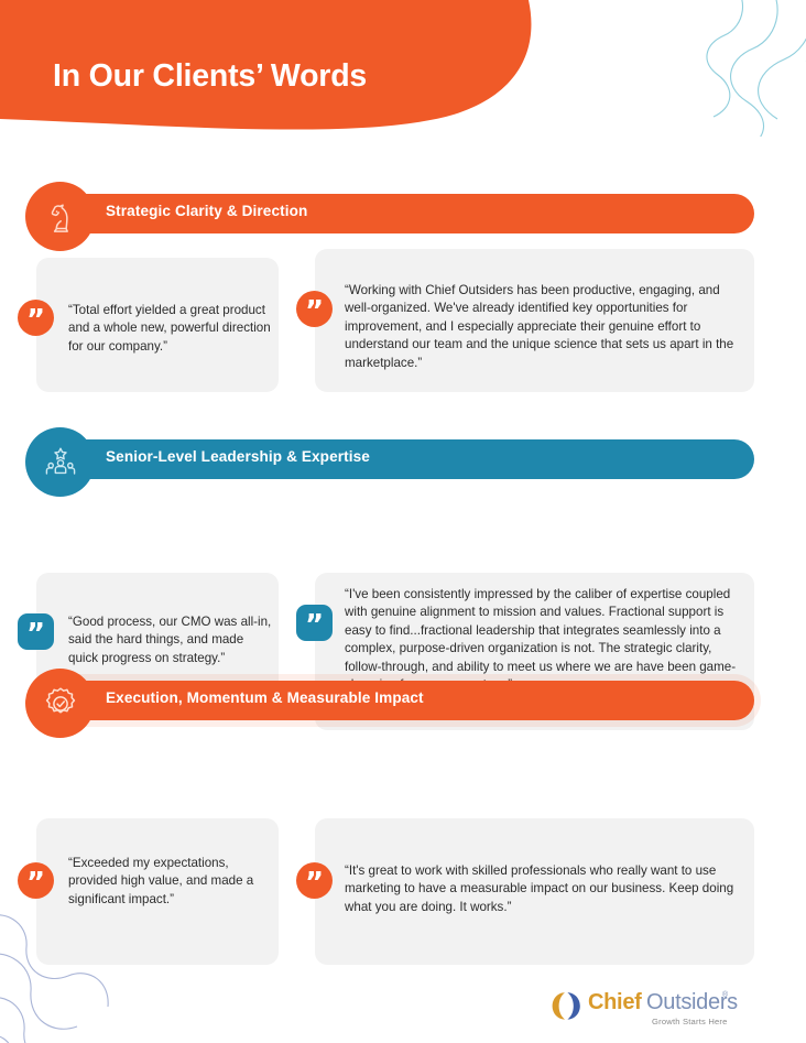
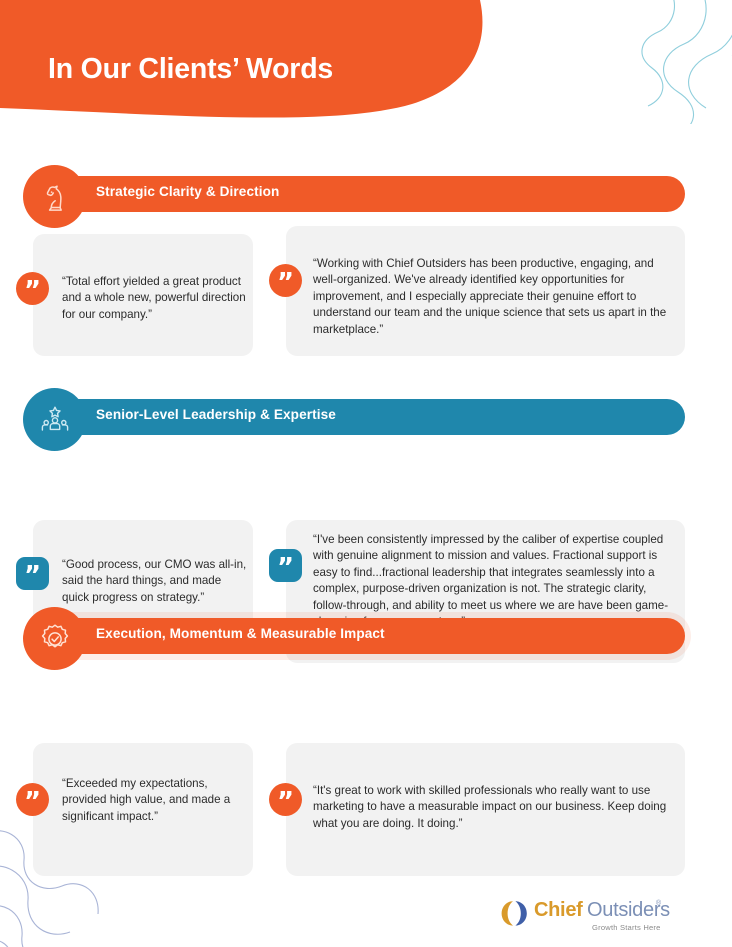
  In Our Clients’ Words
  Strategic Clarity & Direction
  ”
  “Total effort yielded a great product and a whole new, powerful direction for our company.”
  ”
  “Working with Chief Outsiders has been productive, engaging, and well-organized. We've already identified key opportunities for improvement, and I especially appreciate their genuine effort to understand our team and the unique science that sets us apart in the marketplace.”
  Senior-Level Leadership & Expertise
  ”
  “Good process, our CMO was all-in, said the hard things, and made quick progress on strategy.”
  ”
  “I've been consistently impressed by the caliber of expertise coupled with genuine alignment to mission and values. Fractional support is easy to find...fractional leadership that integrates seamlessly into a complex, purpose-driven organization is not. The strategic clarity, follow-through, and ability to meet us where we are have been game-
  Execution, Momentum & Measurable Impact
  ”
  “Exceeded my expectations, provided high value, and made a significant impact.”
  ”
- “It's great to work with skilled professionals who really want to use marketing to have a measurable impact on our business. Keep doing what you are doing. It works.”
+ “It's great to work with skilled professionals who really want to use marketing to have a measurable impact on our business. Keep doing what you are doing. It doing.”
  Chief
  Outsiders
  Growth Starts Here
